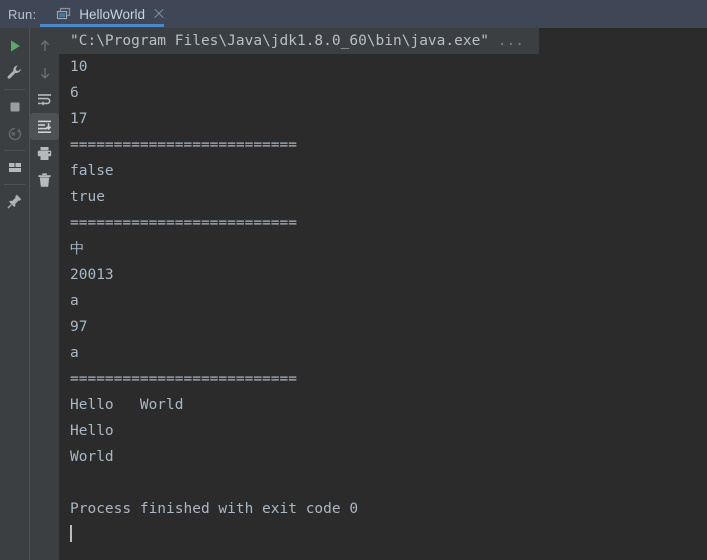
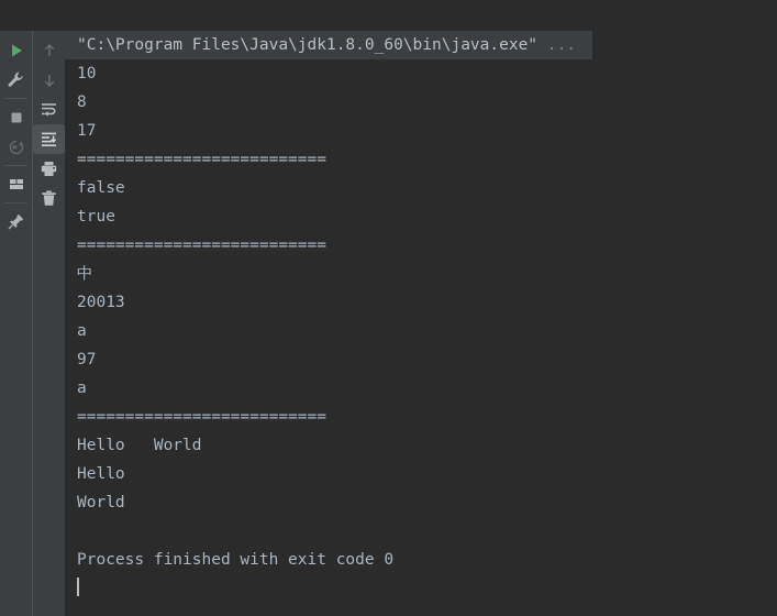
- Run:
- HelloWorld
  "C:\Program Files\Java\jdk1.8.0_60\bin\java.exe" ...
  10
- 6
+ 8
  17
  ==========================
  false
  true
  ==========================
  中
  20013
  a
  97
  a
  ==========================
  Hello World
  Hello
  World
  Process finished with exit code 0
